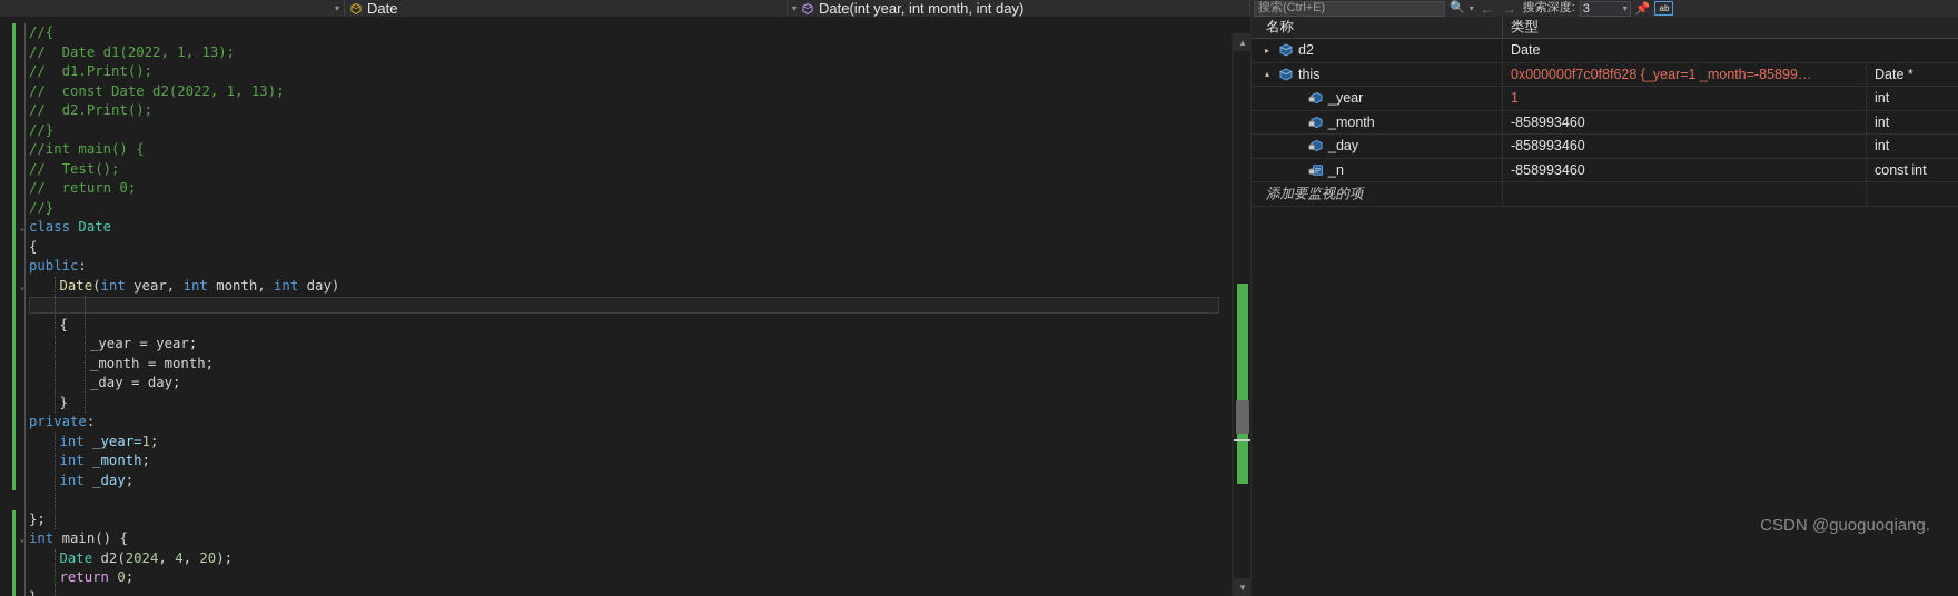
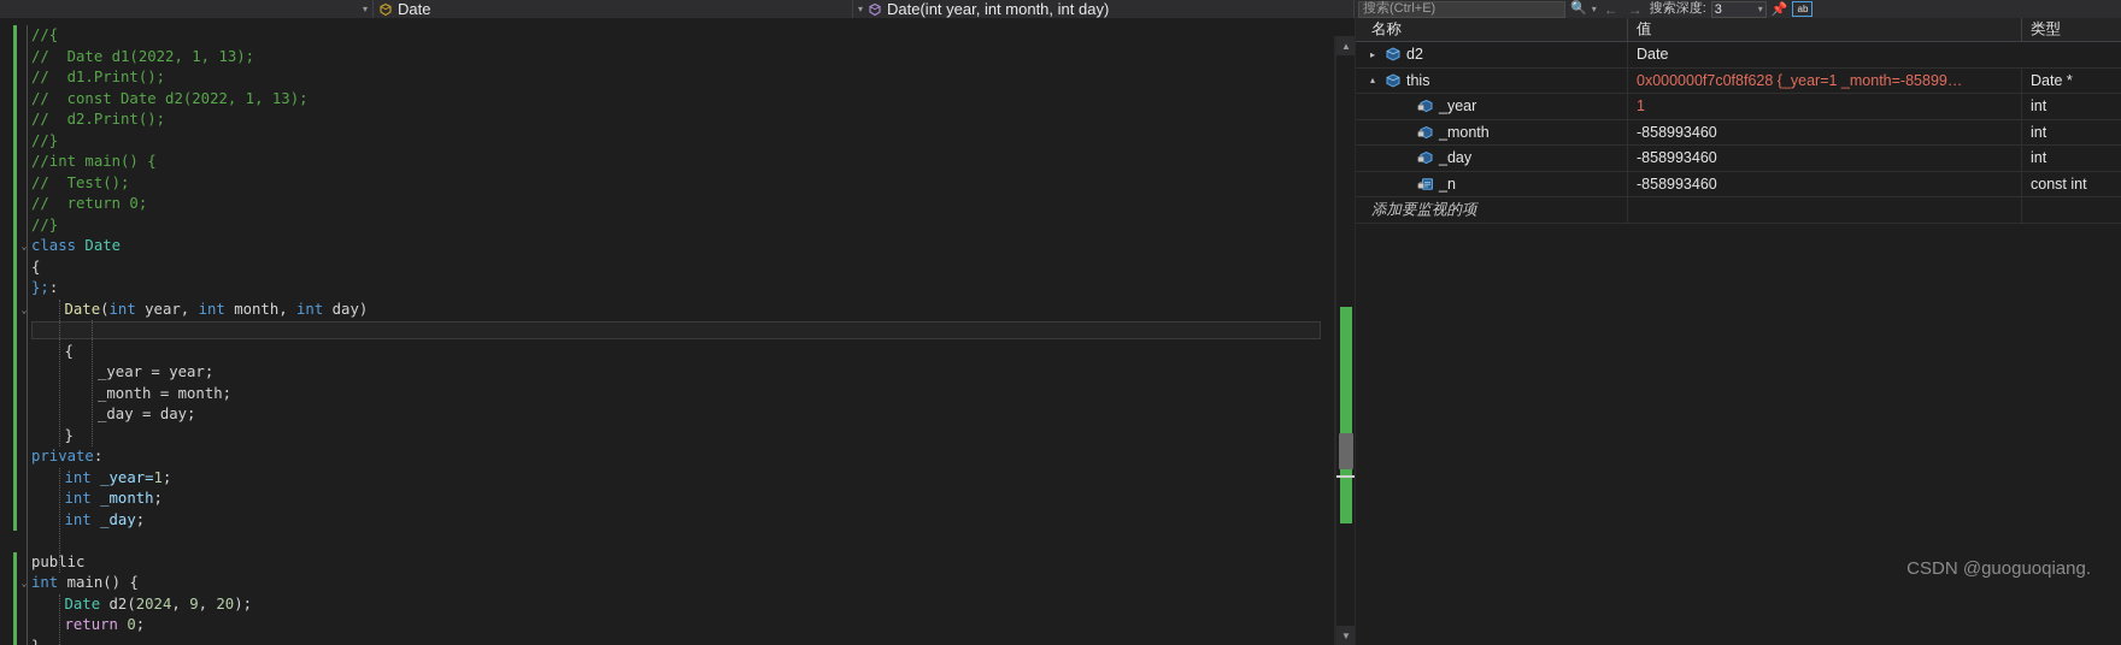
  ▾
  Date
  ▾
  Date(int year, int month, int day)
  //{
  // Date d1(2022, 1, 13);
  // d1.Print();
  // const Date d2(2022, 1, 13);
  // d2.Print();
  //}
  //int main() {
  // Test();
  // return 0;
  //}
  ⌄
  class Date
  {
- public:
+ };:
  ⌄
  Date(int year, int month, int day)
  {
  _year = year;
  _month = month;
  _day = day;
  }
  private:
  int _year=1;
  int _month;
  int _day;
- };
+ public
  ⌄
  int main() {
- Date d2(2024, 4, 20);
+ Date d2(2024, 9, 20);
  return 0;
  ▲
  ▼
  搜索(Ctrl+E)
  🔍
  ▾
  ←
  →
  搜索深度:
  3
  ▾
  📌
  ab
  名称
+ 值
  类型
  ▸
  d2
  Date
  ▴
  this
  0x000000f7c0f8f628 {_year=1 _month=-85899…
  Date *
  _year
  1
  int
  _month
  -858993460
  int
  _day
  -858993460
  int
  _n
  -858993460
  const int
  添加要监视的项
  CSDN @guoguoqiang.
